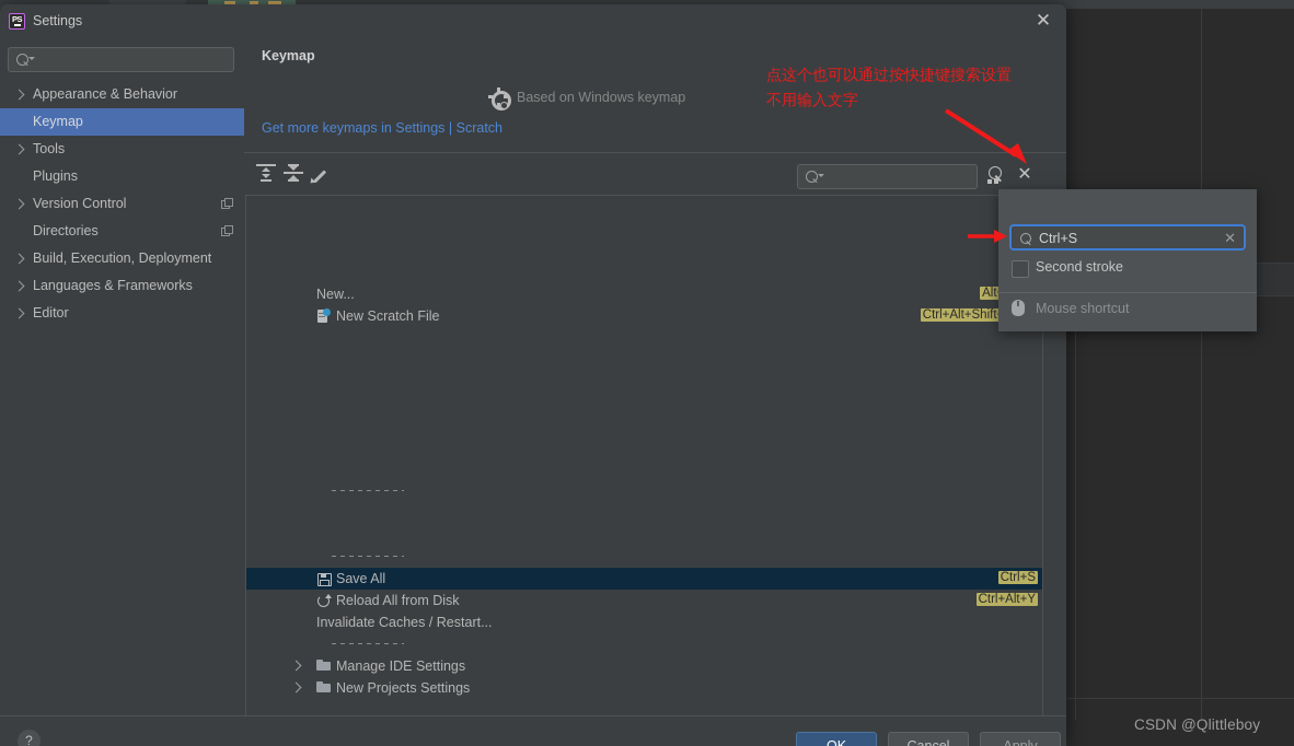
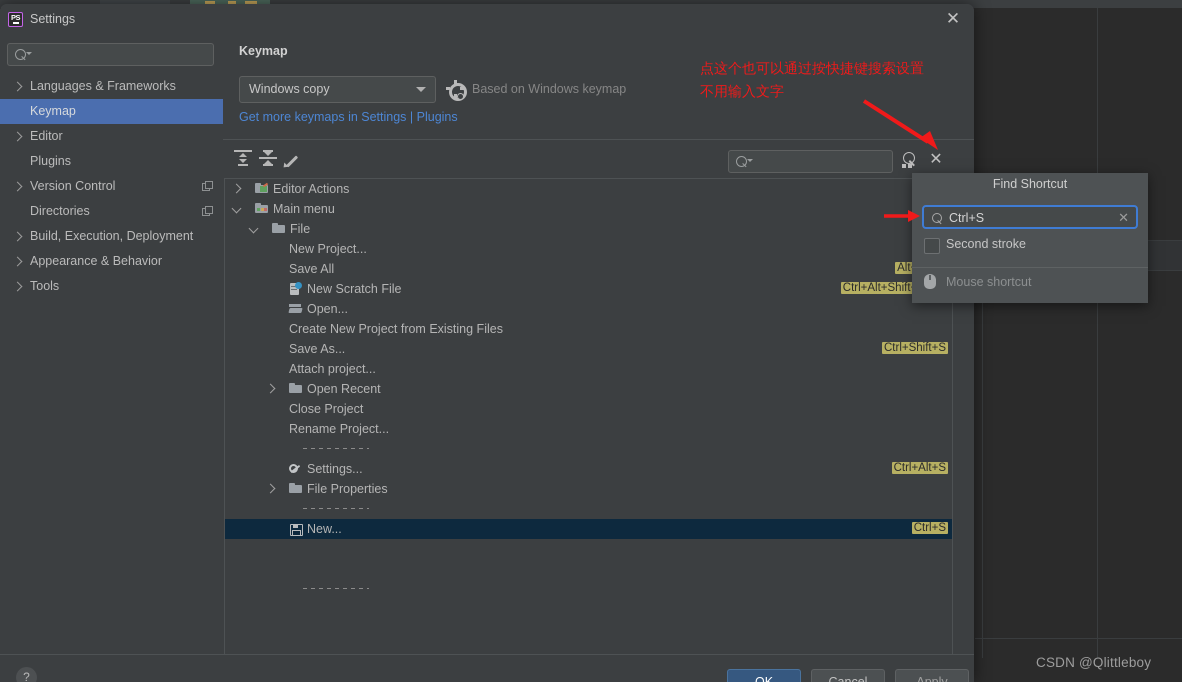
  CSDN @Qlittleboy
  PS
  Settings
  ✕
- Appearance & Behavior
+ Languages & Frameworks
  Keymap
- Tools
+ Editor
  Plugins
  Version Control
  Directories
  Build, Execution, Deployment
- Languages & Frameworks
+ Appearance & Behavior
- Editor
+ Tools
  Keymap
+ Windows copy
  Based on Windows keymap
- Get more keymaps in Settings | Scratch
+ Get more keymaps in Settings | Plugins
  ✕
+ Editor Actions
+ Main menu
+ File
+ New Project...
- New...
+ Save All
  New Scratch File
+ Open...
+ Create New Project from Existing Files
+ Save As...
+ Ctrl+Shift+S
+ Attach project...
+ Open Recent
+ Close Project
+ Rename Project...
+ Settings...
+ Ctrl+Alt+S
+ File Properties
- Save All
+ New...
  Ctrl+S
- Reload All from Disk
- Ctrl+Alt+Y
- Invalidate Caches / Restart...
- Manage IDE Settings
- New Projects Settings
  ?
+ Find Shortcut
  Ctrl+S
  ✕
  Second stroke
  Mouse shortcut
  点这个也可以通过按快捷键搜索设置
  不用输入文字
